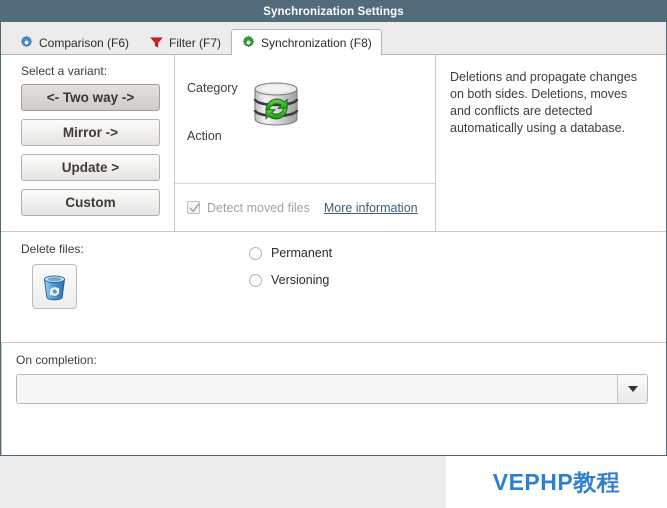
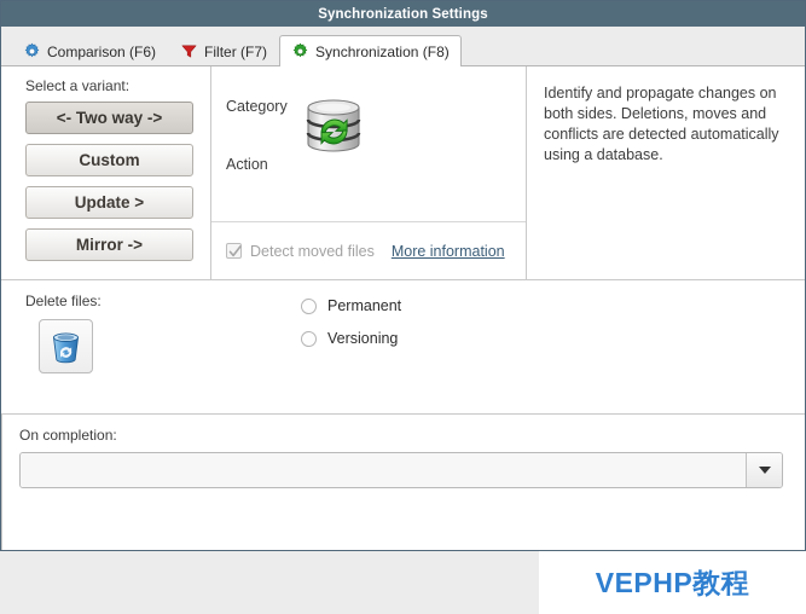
  VEPHP教程
  Synchronization Settings
  Comparison (F6)
  Filter (F7)
  Synchronization (F8)
  Select a variant:
  <- Two way ->
- Mirror ->
+ Custom
  Update >
- Custom
+ Mirror ->
  Category
  Action
  Detect moved files
  More information
- Deletions and propagate changes on both sides. Deletions, moves and conflicts are detected automatically using a database.
+ Identify and propagate changes on both sides. Deletions, moves and conflicts are detected automatically using a database.
  Delete files:
  Permanent
  Versioning
  On completion:
